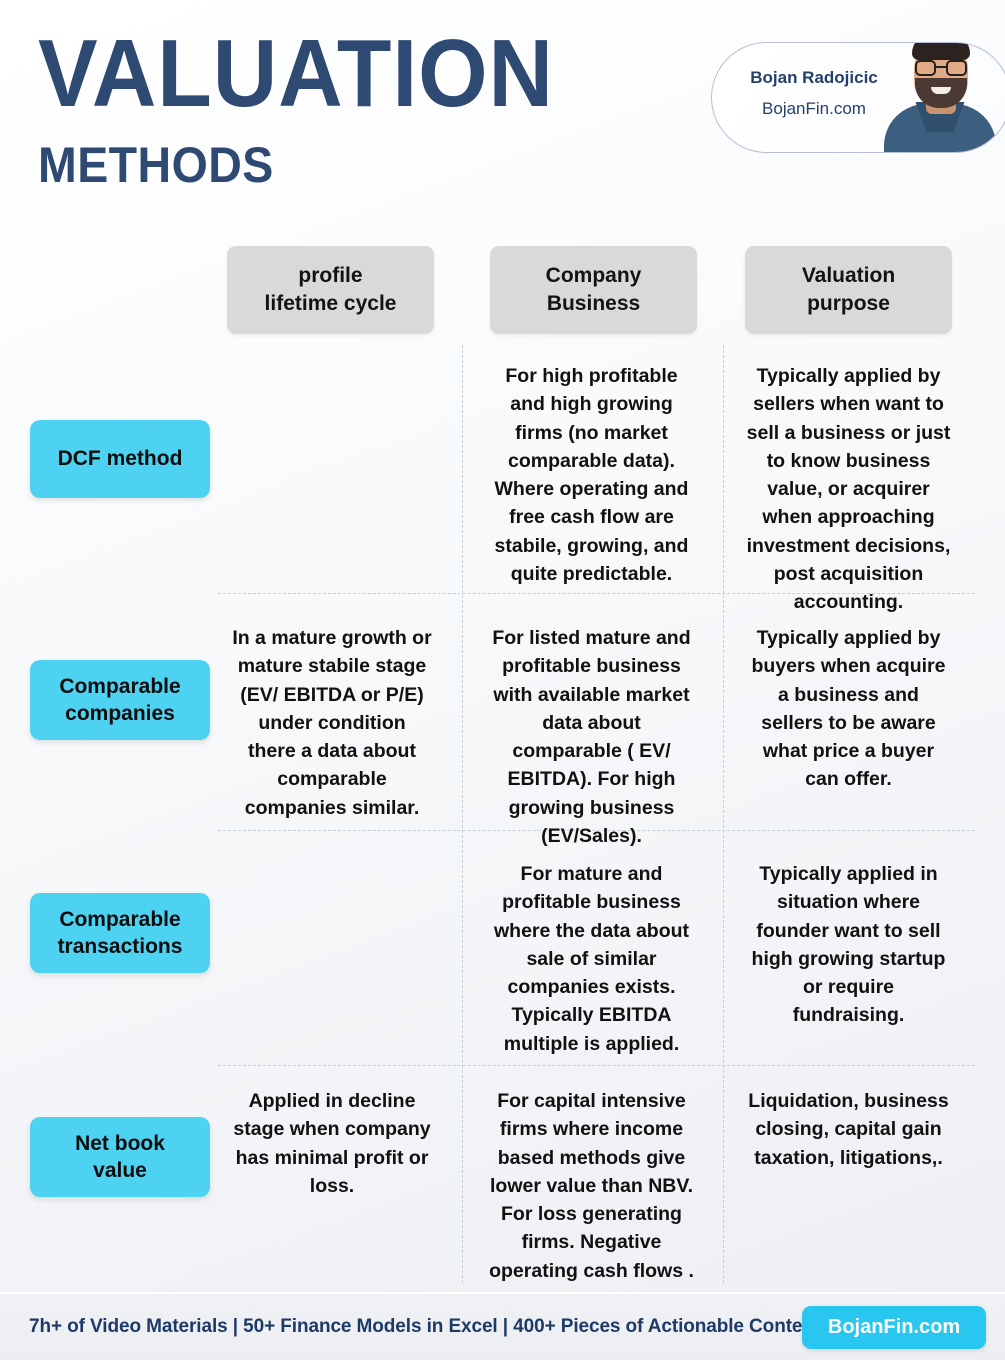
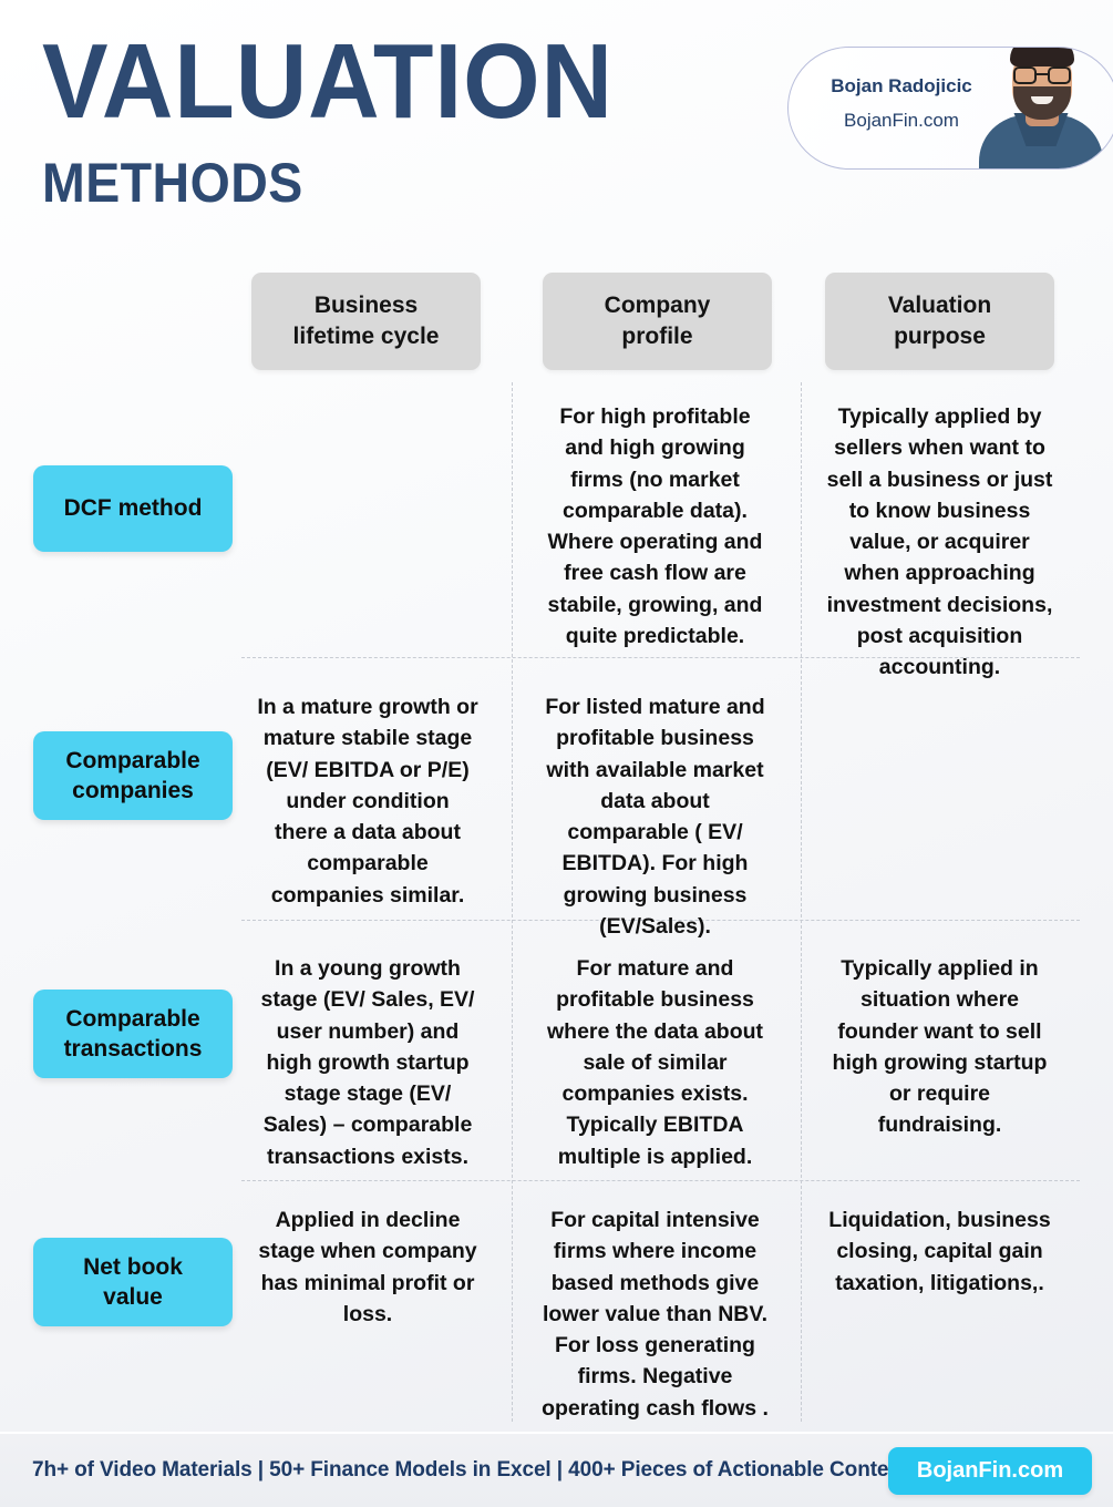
  VALUATION
  METHODS
  Bojan Radojicic
  BojanFin.com
- profile
+ Business
  lifetime cycle
  Company
- Business
+ profile
  Valuation
  purpose
  DCF method
  For high profitable and high growing firms (no market comparable data). Where operating and free cash flow are stabile, growing, and quite predictable.
  Typically applied by sellers when want to sell a business or just to know business value, or acquirer when approaching investment decisions, post acquisition accounting.
  Comparable
  companies
  In a mature growth or mature stabile stage (EV/ EBITDA or P/E) under condition there a data about comparable companies similar.
  For listed mature and profitable business with available market data about comparable ( EV/ EBITDA). For high growing business (EV/Sales).
- Typically applied by buyers when acquire a business and sellers to be aware what price a buyer can offer.
  Comparable
  transactions
+ In a young growth stage (EV/ Sales, EV/ user number) and high growth startup stage stage (EV/ Sales) – comparable transactions exists.
  For mature and profitable business where the data about sale of similar companies exists. Typically EBITDA multiple is applied.
  Typically applied in situation where founder want to sell high growing startup or require fundraising.
  Net book
  value
  Applied in decline stage when company has minimal profit or loss.
  For capital intensive firms where income based methods give lower value than NBV. For loss generating firms. Negative operating cash flows .
  Liquidation, business closing, capital gain taxation, litigations,.
  7h+ of Video Materials | 50+ Finance Models in Excel | 400+ Pieces of Actionable Conte
  BojanFin.com
